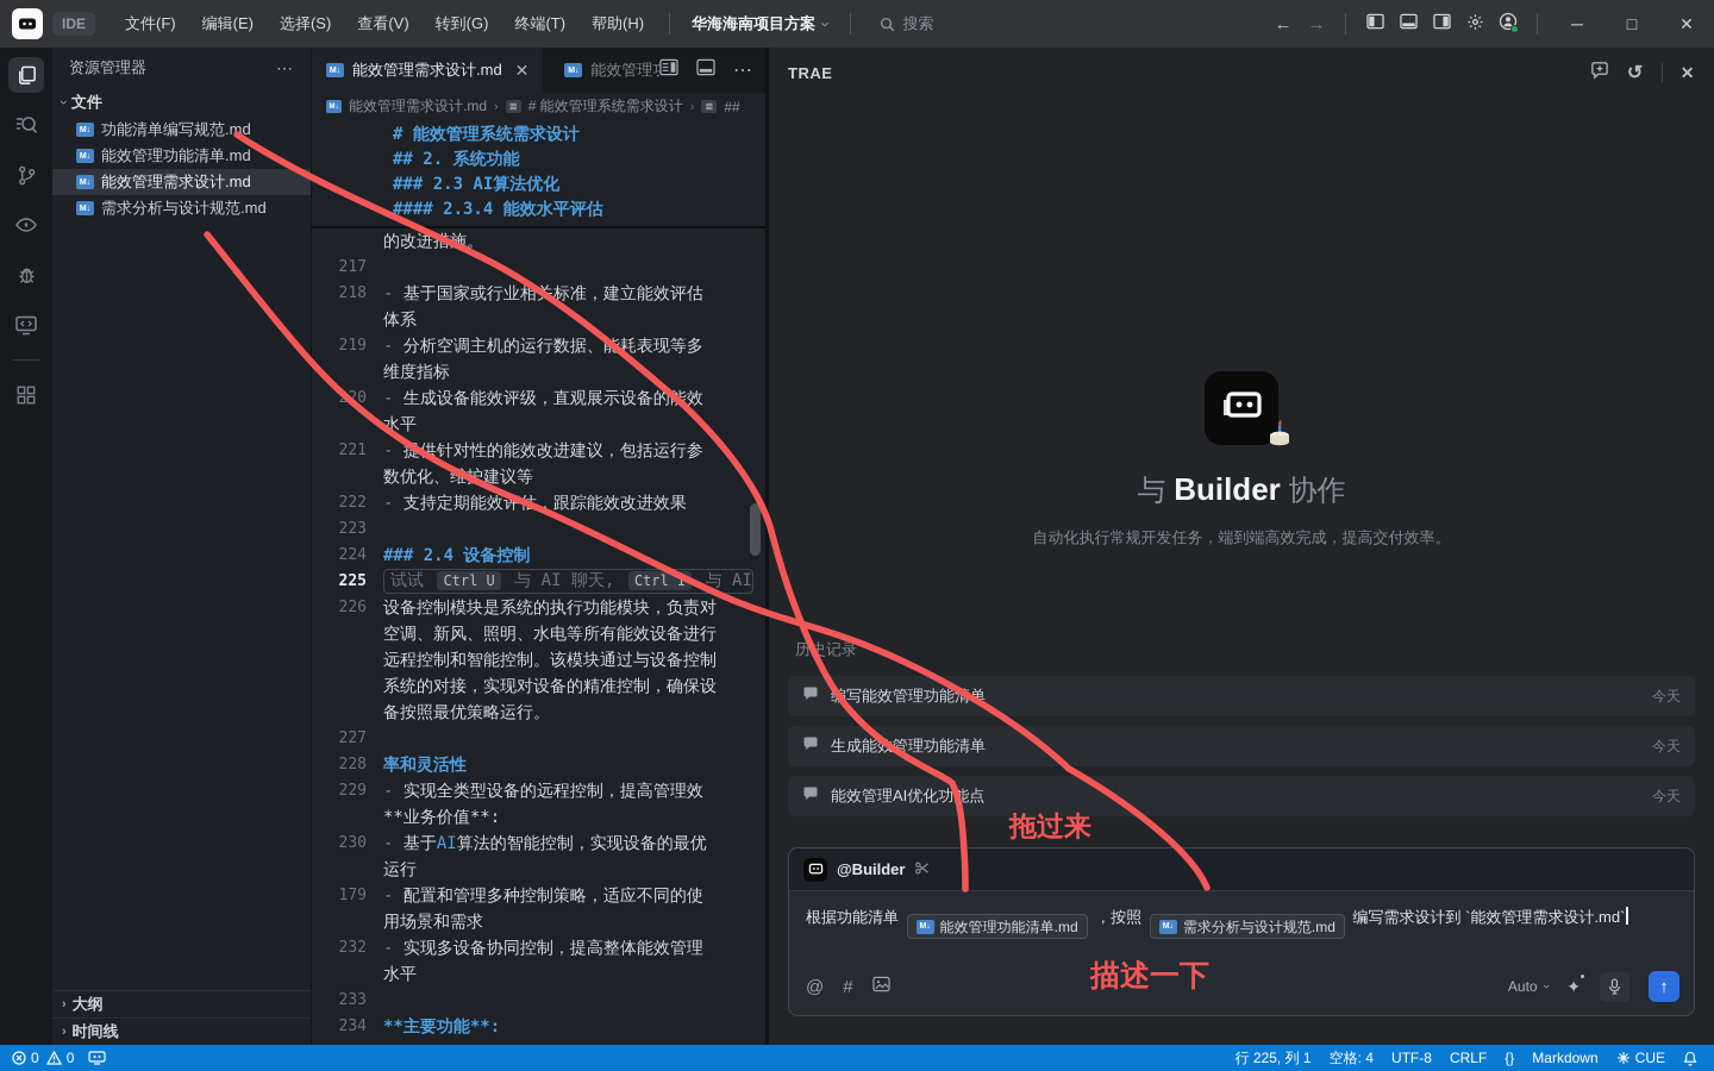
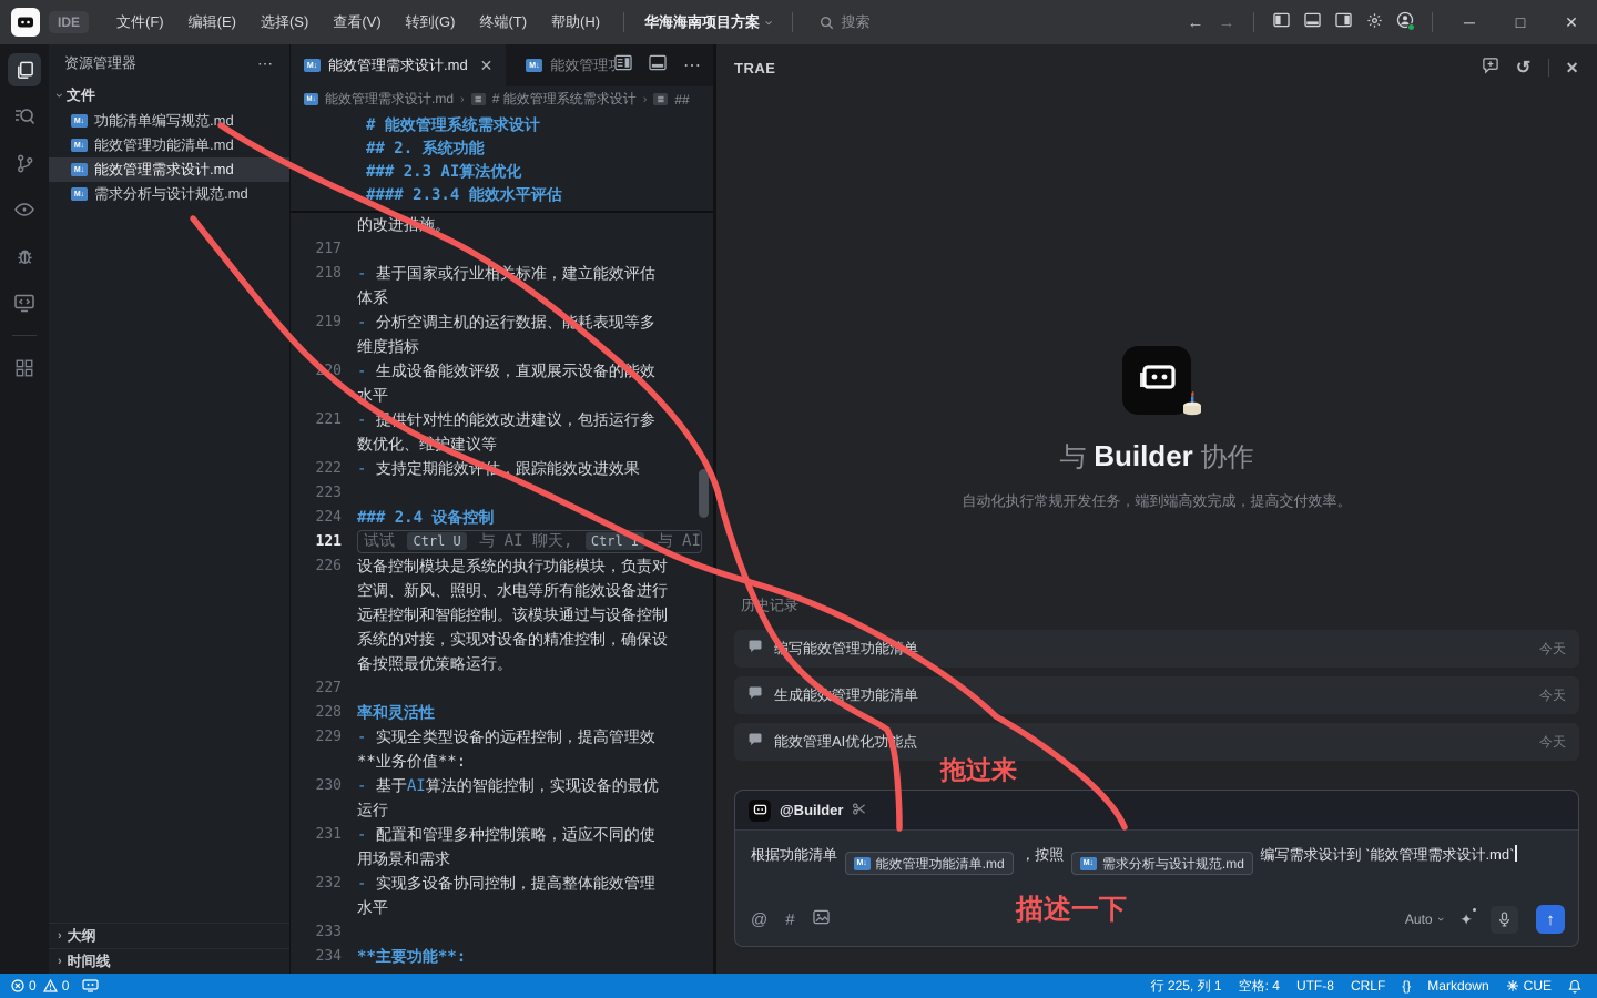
  IDE
  文件(F)
  编辑(E)
  选择(S)
  查看(V)
  转到(G)
  终端(T)
  帮助(H)
  华海海南项目方案
  搜索
  ←
  →
  ─
  □
  ✕
  资源管理器
  ⋯
  文件
  功能清单编写规范.md
  能效管理功能清单.md
  能效管理需求设计.md
  需求分析与设计规范.md
  ›
  大纲
  ›
  时间线
  能效管理需求设计.md
  ✕
  ⋯
  能效管理需求设计.md
  ›
  ≣
  # 能效管理系统需求设计
  ›
  ≣
  ##
  # 能效管理系统需求设计
  ## 2. 系统功能
  ### 2.3 AI算法优化
  #### 2.3.4 能效水平评估
  的改进施。
  217
  218
  - 基于国家或行业相标准，建立能效评估
  体系
  219
  - 分析空调主机的运行数据、耗表现等多
  维度指标
  - 生成设备能效评级，直观展示设备的效
  水平
  221
  - 提供针对性的能效改进建议，包括运行参
  数优化、维建议等
  222
  - 支持定期能效评，跟踪能效改进效果
  223
  224
  ### 2.4 设备控制
- 225
+ 121
  试试 Ctrl U 与 AI 聊天, Ctrl I 与 AI
  226
  设备控制模块是系统的执行功能模块，负责对
  空调、新风、照明、水电等所有能效设备进行
  远程控制和智能控制。该模块通过与设备控制
  系统的对接，实现对设备的精准控制，确保设
  备按照最优策略运行。
  227
  228
  率和灵活性
  229
  - 实现全类型设备的远程控制，提高管理效
  **业务价值**:
  230
  - 基于AI算法的智能控制，实现设备的最优
  运行
- 179
+ 231
  - 配置和管理多种控制策略，适应不同的使
  用场景和需求
  232
  - 实现多设备协同控制，提高整体能效管理
  水平
  233
  234
  **主要功能**:
  TRAE
  ↺
  ✕
  与 Builder 协作
  自动化执行常规开发任务，端到端高效完成，提高交付效率。
  历史记录
  写能效管理功能单
  今天
  生成能管理功能清单
  今天
  能效管理AI优化功能点
  今天
  @Builder
  根据功能清单
  能效管理功能清单.md
  ，按照
  需求分析与设计规范.md
  编写需求设计到 `能效管理需求设计.md`
  @
  #
  Auto
  ✦
  ↑
  0
  0
  行 225, 列 1
  空格: 4
  UTF-8
  CRLF
  {}
  Markdown
  CUE
  拖过来
  描述一下
